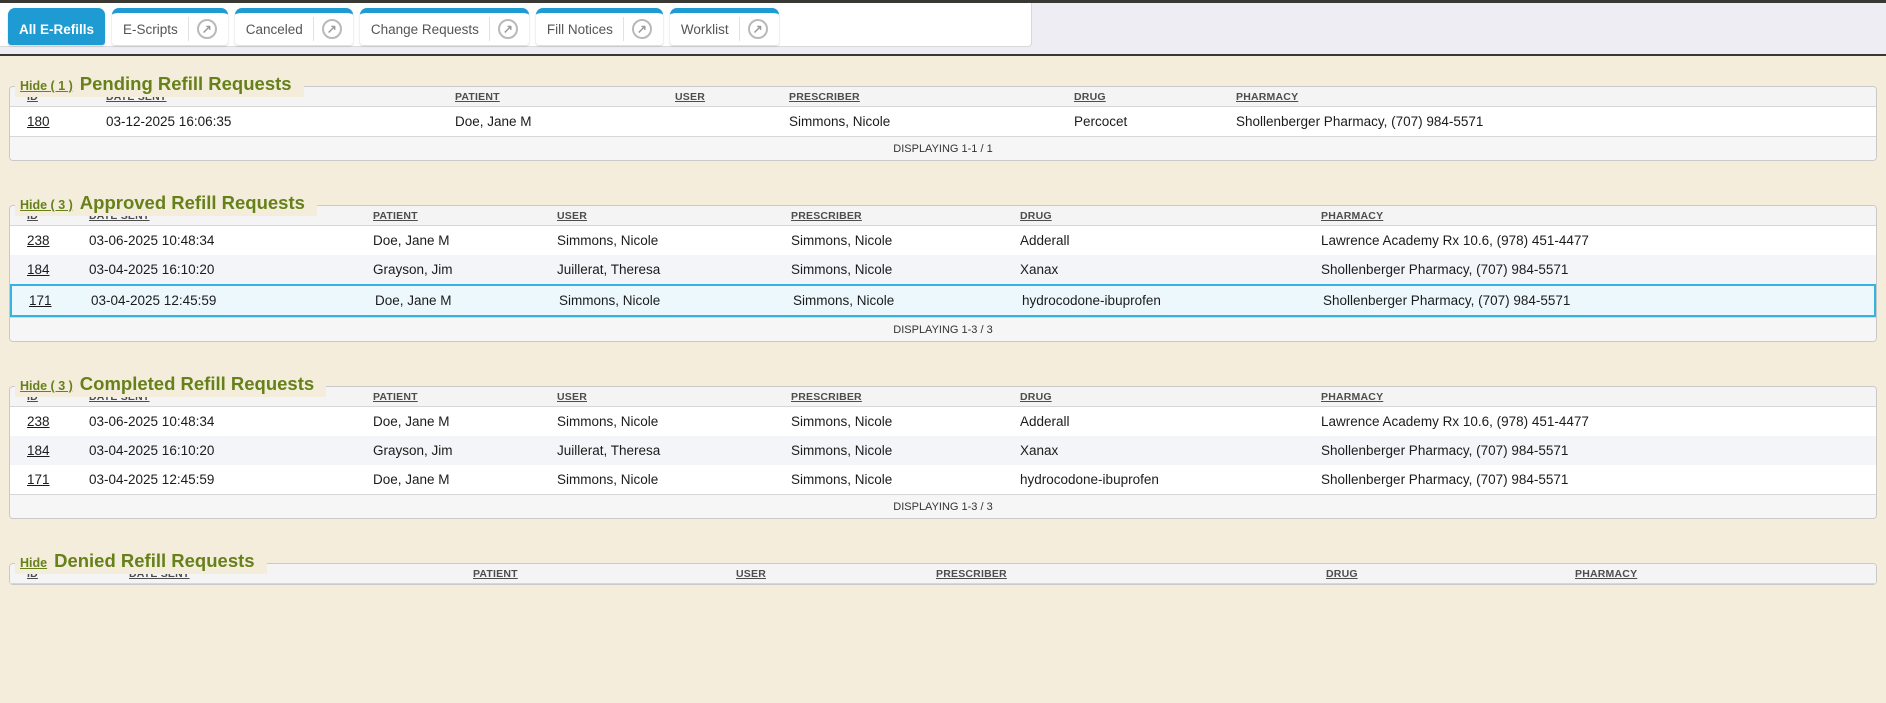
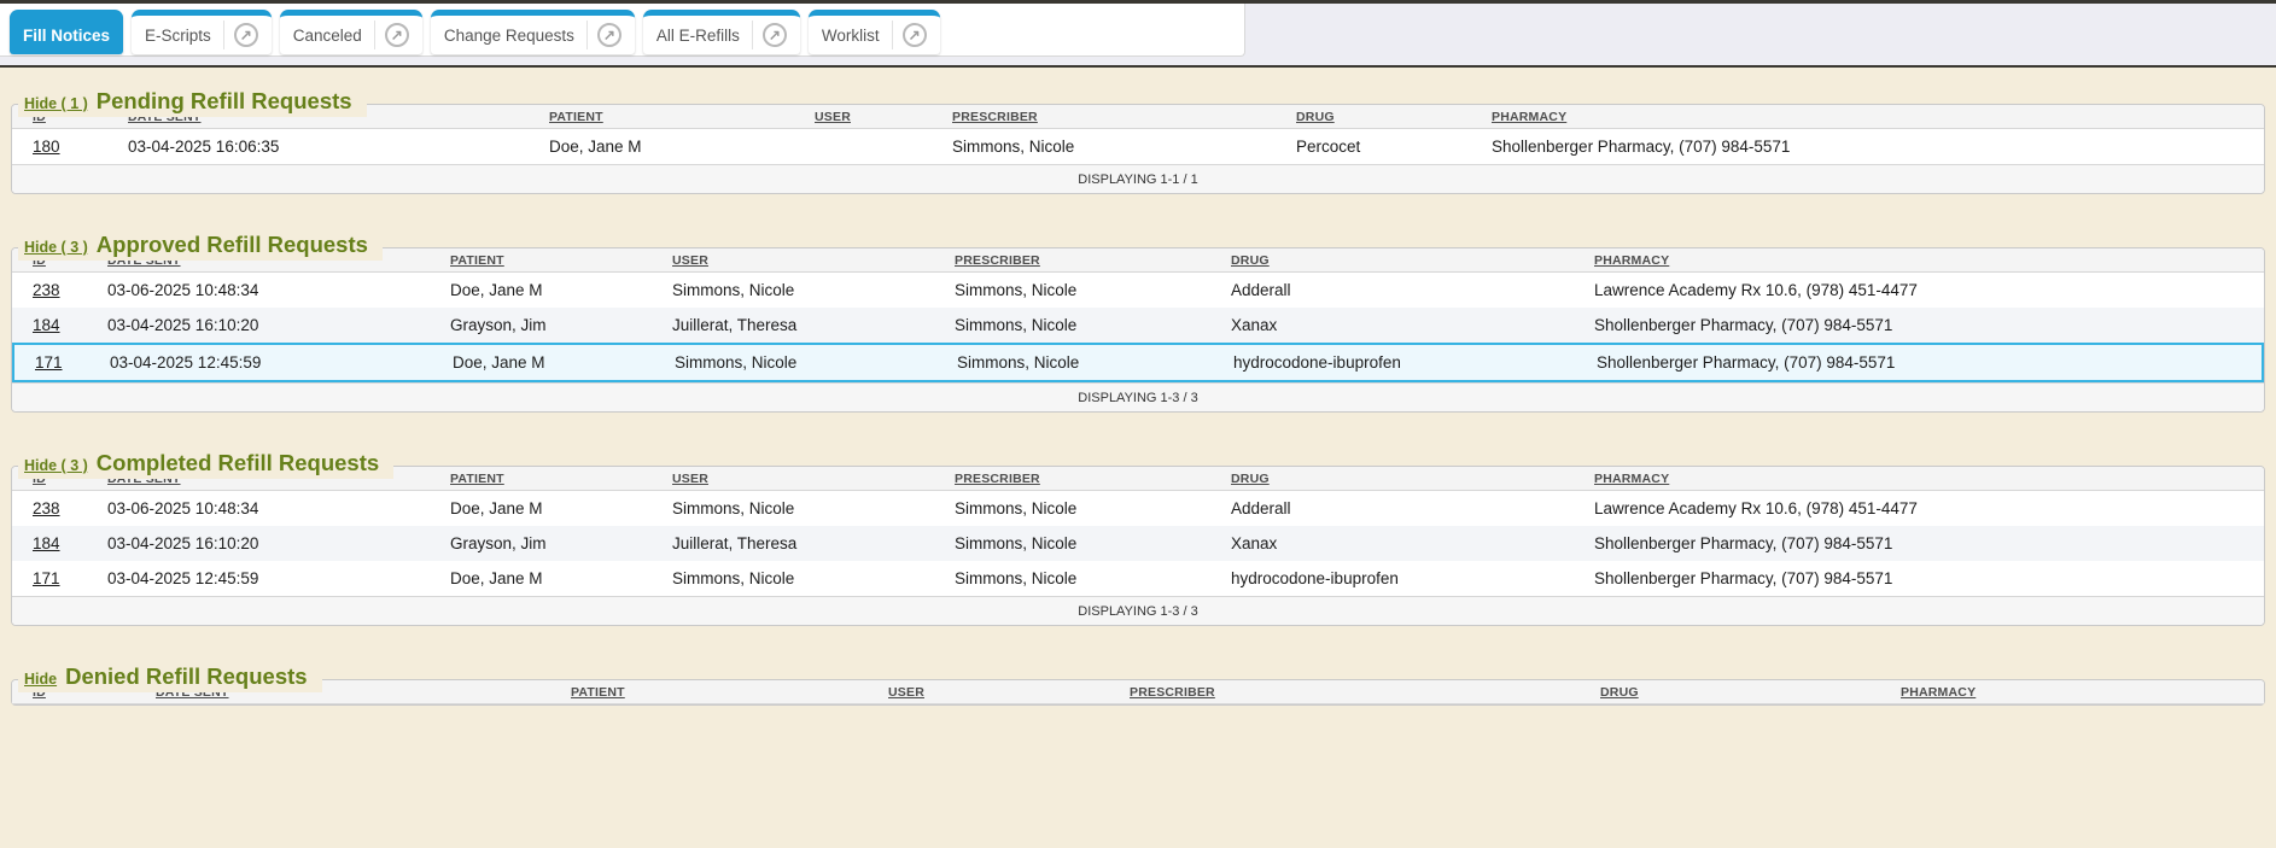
- All E-Refills
+ Fill Notices
  E-Scripts
  ↗
  Canceled
  ↗
  Change Requests
  ↗
- Fill Notices
+ All E-Refills
  ↗
  Worklist
  ↗
  Hide ( 1 )
  Pending Refill Requests
  PATIENT
  USER
  PRESCRIBER
  DRUG
  PHARMACY
  180
- 03-12-2025 16:06:35
+ 03-04-2025 16:06:35
  Doe, Jane M
  Simmons, Nicole
  Percocet
  Shollenberger Pharmacy, (707) 984-5571
  DISPLAYING 1-1 / 1
  Hide ( 3 )
  Approved Refill Requests
  PATIENT
  USER
  PRESCRIBER
  DRUG
  PHARMACY
  238
  03-06-2025 10:48:34
  Doe, Jane M
  Simmons, Nicole
  Simmons, Nicole
  Adderall
  Lawrence Academy Rx 10.6, (978) 451-4477
  184
  03-04-2025 16:10:20
  Grayson, Jim
  Juillerat, Theresa
  Simmons, Nicole
  Xanax
  Shollenberger Pharmacy, (707) 984-5571
  171
  03-04-2025 12:45:59
  Doe, Jane M
  Simmons, Nicole
  Simmons, Nicole
  hydrocodone-ibuprofen
  Shollenberger Pharmacy, (707) 984-5571
  DISPLAYING 1-3 / 3
  Hide ( 3 )
  Completed Refill Requests
  PATIENT
  USER
  PRESCRIBER
  DRUG
  PHARMACY
  238
  03-06-2025 10:48:34
  Doe, Jane M
  Simmons, Nicole
  Simmons, Nicole
  Adderall
  Lawrence Academy Rx 10.6, (978) 451-4477
  184
  03-04-2025 16:10:20
  Grayson, Jim
  Juillerat, Theresa
  Simmons, Nicole
  Xanax
  Shollenberger Pharmacy, (707) 984-5571
  171
  03-04-2025 12:45:59
  Doe, Jane M
  Simmons, Nicole
  Simmons, Nicole
  hydrocodone-ibuprofen
  Shollenberger Pharmacy, (707) 984-5571
  DISPLAYING 1-3 / 3
  Hide
  Denied Refill Requests
  PATIENT
  USER
  PRESCRIBER
  DRUG
  PHARMACY
